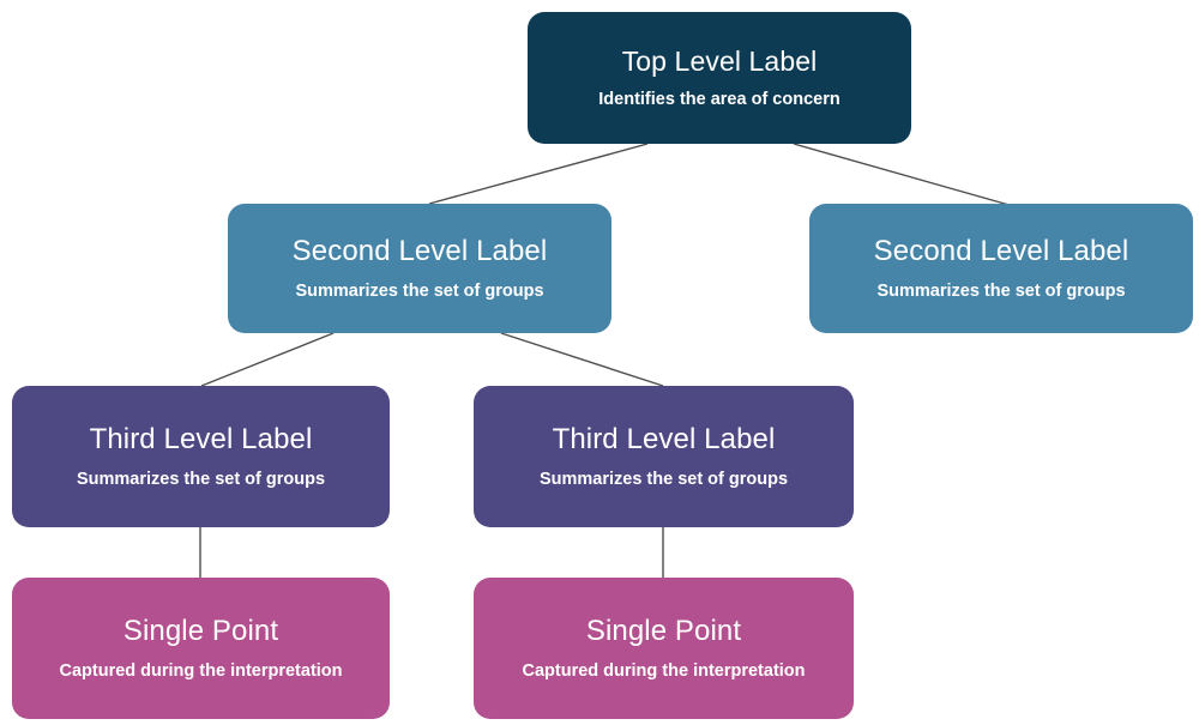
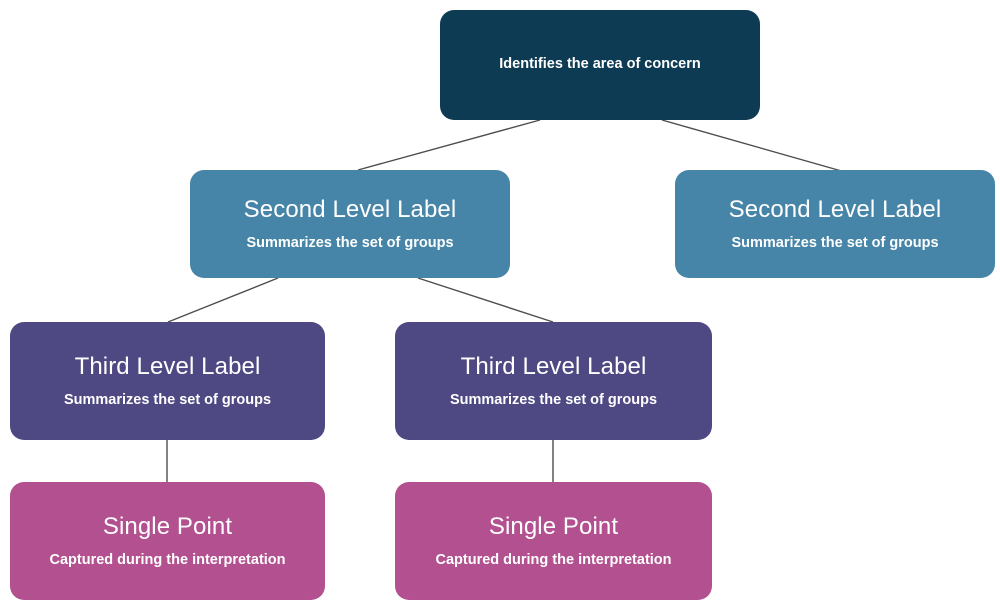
- Top Level Label
  Identifies the area of concern
  Second Level Label
  Summarizes the set of groups
  Second Level Label
  Summarizes the set of groups
  Third Level Label
  Summarizes the set of groups
  Third Level Label
  Summarizes the set of groups
  Single Point
  Captured during the interpretation
  Single Point
  Captured during the interpretation
